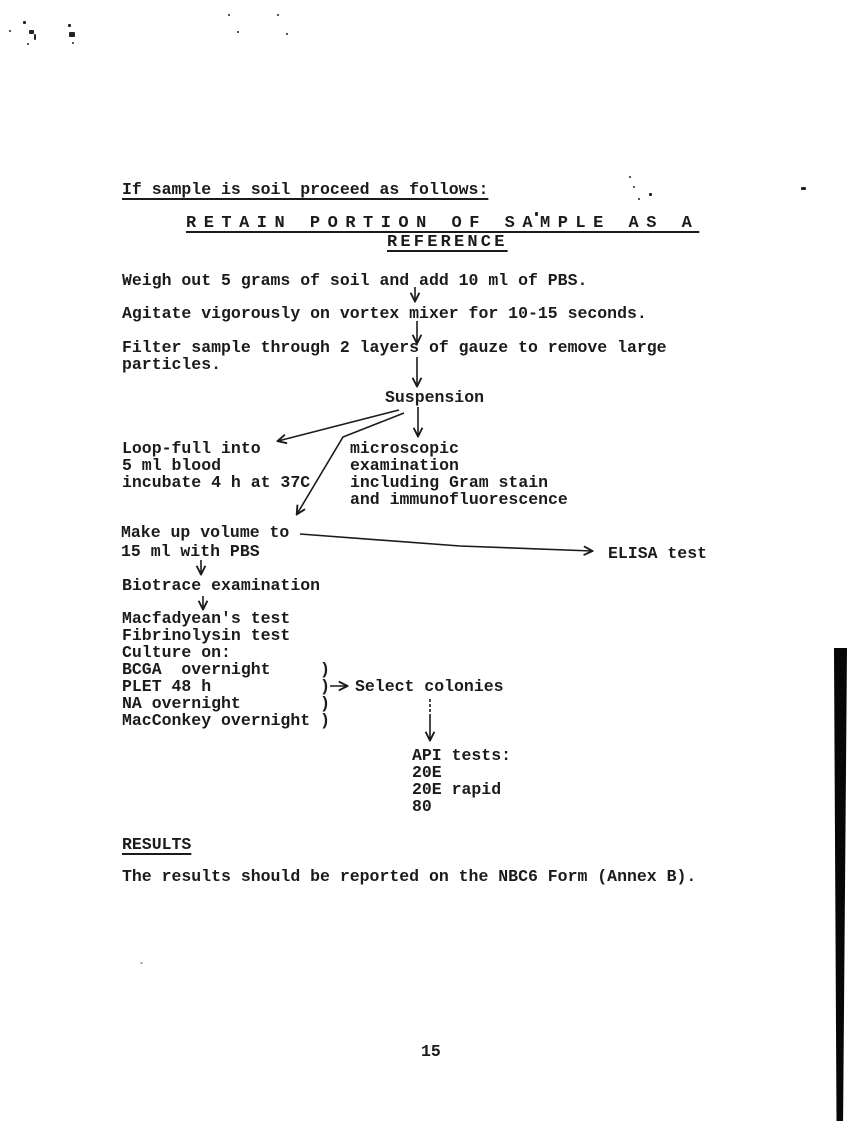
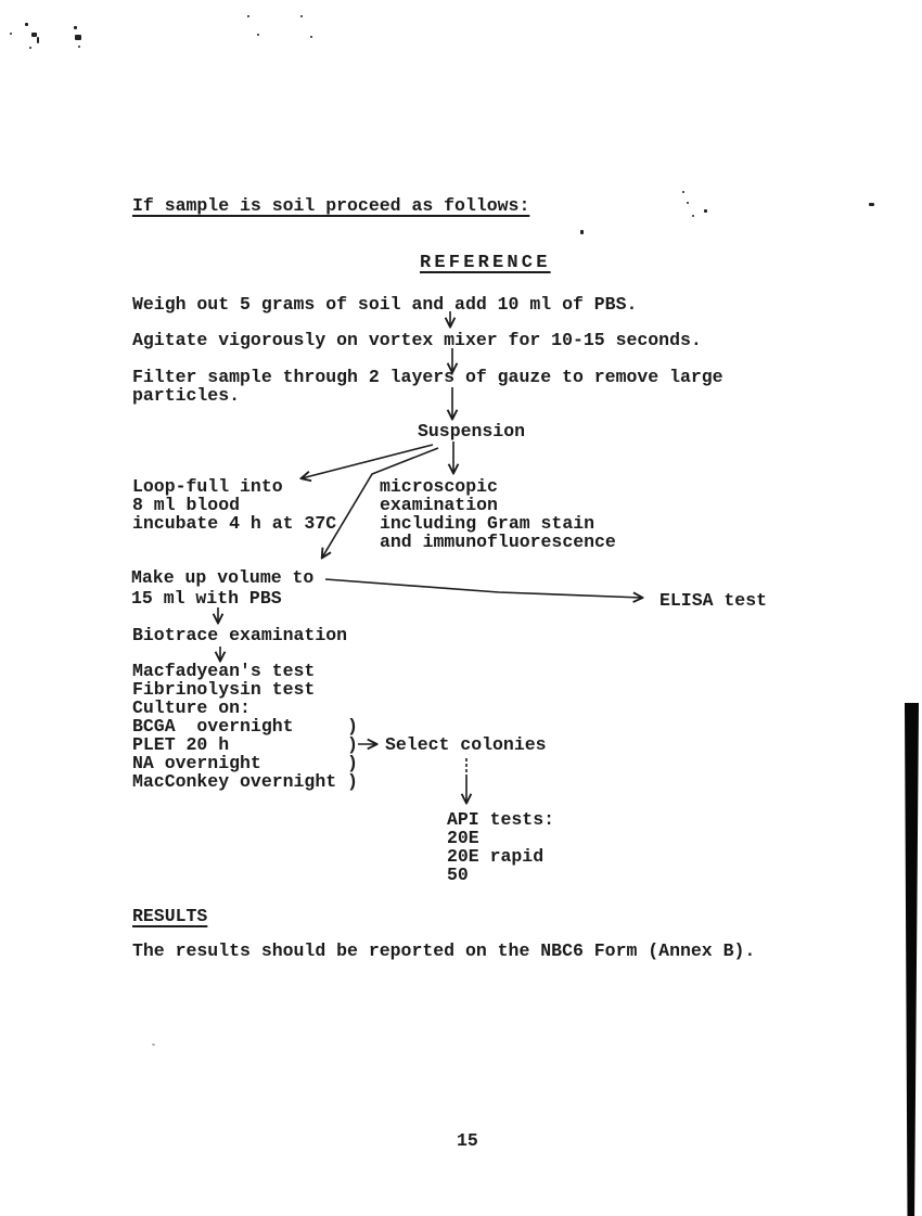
  If sample is soil proceed as follows:
- RETAIN PORTION OF SAMPLE AS A
  REFERENCE
  Weigh out 5 grams of soil and add 10 ml of PBS.
  Agitate vigorously on vortex mixer for 10-15 seconds.
  Filter sample through 2 layers of gauze to remove large
  particles.
  Suspension
  Loop-full into
- 5 ml blood
+ 8 ml blood
  incubate 4 h at 37C
  microscopic
  examination
  including Gram stain
  and immunofluorescence
  Make up volume to
  15 ml with PBS
  ELISA test
  Biotrace examination
  Macfadyean's test
  Fibrinolysin test
  Culture on:
  BCGA overnight
  )
- PLET 48 h
+ PLET 20 h
  )
  NA overnight
  )
  MacConkey overnight
  )
  Select colonies
  API tests:
  20E
  20E rapid
- 80
+ 50
  RESULTS
  The results should be reported on the NBC6 Form (Annex B).
  15
